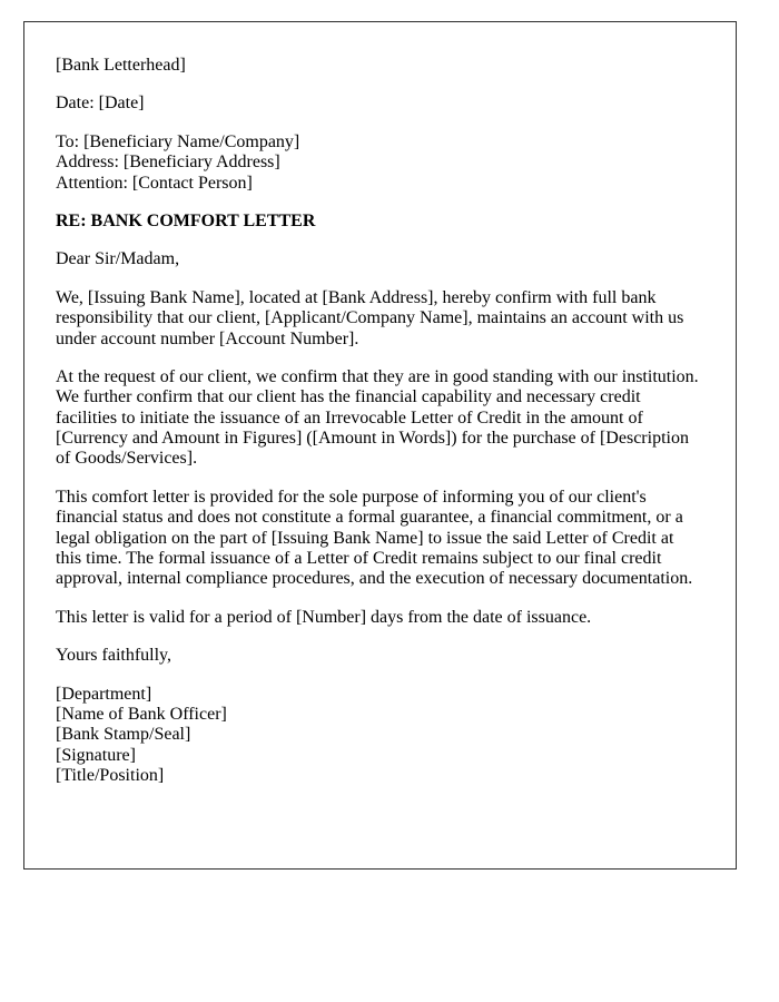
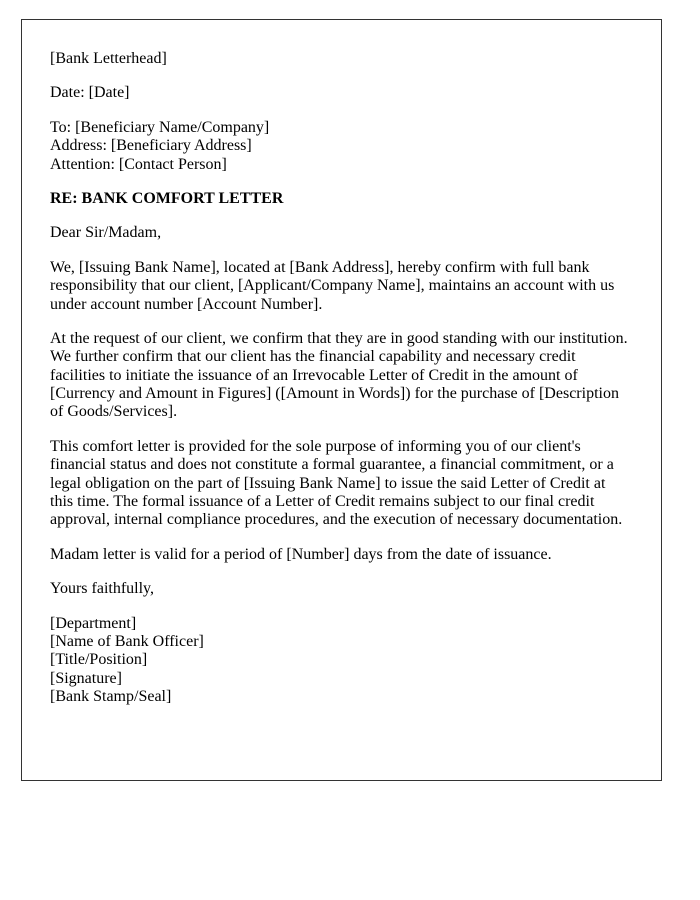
  [Bank Letterhead]
  Date: [Date]
  To: [Beneficiary Name/Company]
  Address: [Beneficiary Address]
  Attention: [Contact Person]
  RE: BANK COMFORT LETTER
  Dear Sir/Madam,
  We, [Issuing Bank Name], located at [Bank Address], hereby confirm with full bank responsibility that our client, [Applicant/Company Name], maintains an account with us under account number [Account Number].
  At the request of our client, we confirm that they are in good standing with our institution. We further confirm that our client has the financial capability and necessary credit facilities to initiate the issuance of an Irrevocable Letter of Credit in the amount of [Currency and Amount in Figures] ([Amount in Words]) for the purchase of [Description of Goods/Services].
  This comfort letter is provided for the sole purpose of informing you of our client's financial status and does not constitute a formal guarantee, a financial commitment, or a legal obligation on the part of [Issuing Bank Name] to issue the said Letter of Credit at this time. The formal issuance of a Letter of Credit remains subject to our final credit approval, internal compliance procedures, and the execution of necessary documentation.
- This letter is valid for a period of [Number] days from the date of issuance.
+ Madam letter is valid for a period of [Number] days from the date of issuance.
  Yours faithfully,
  [Department]
  [Name of Bank Officer]
- [Bank Stamp/Seal]
+ [Title/Position]
  [Signature]
- [Title/Position]
+ [Bank Stamp/Seal]
